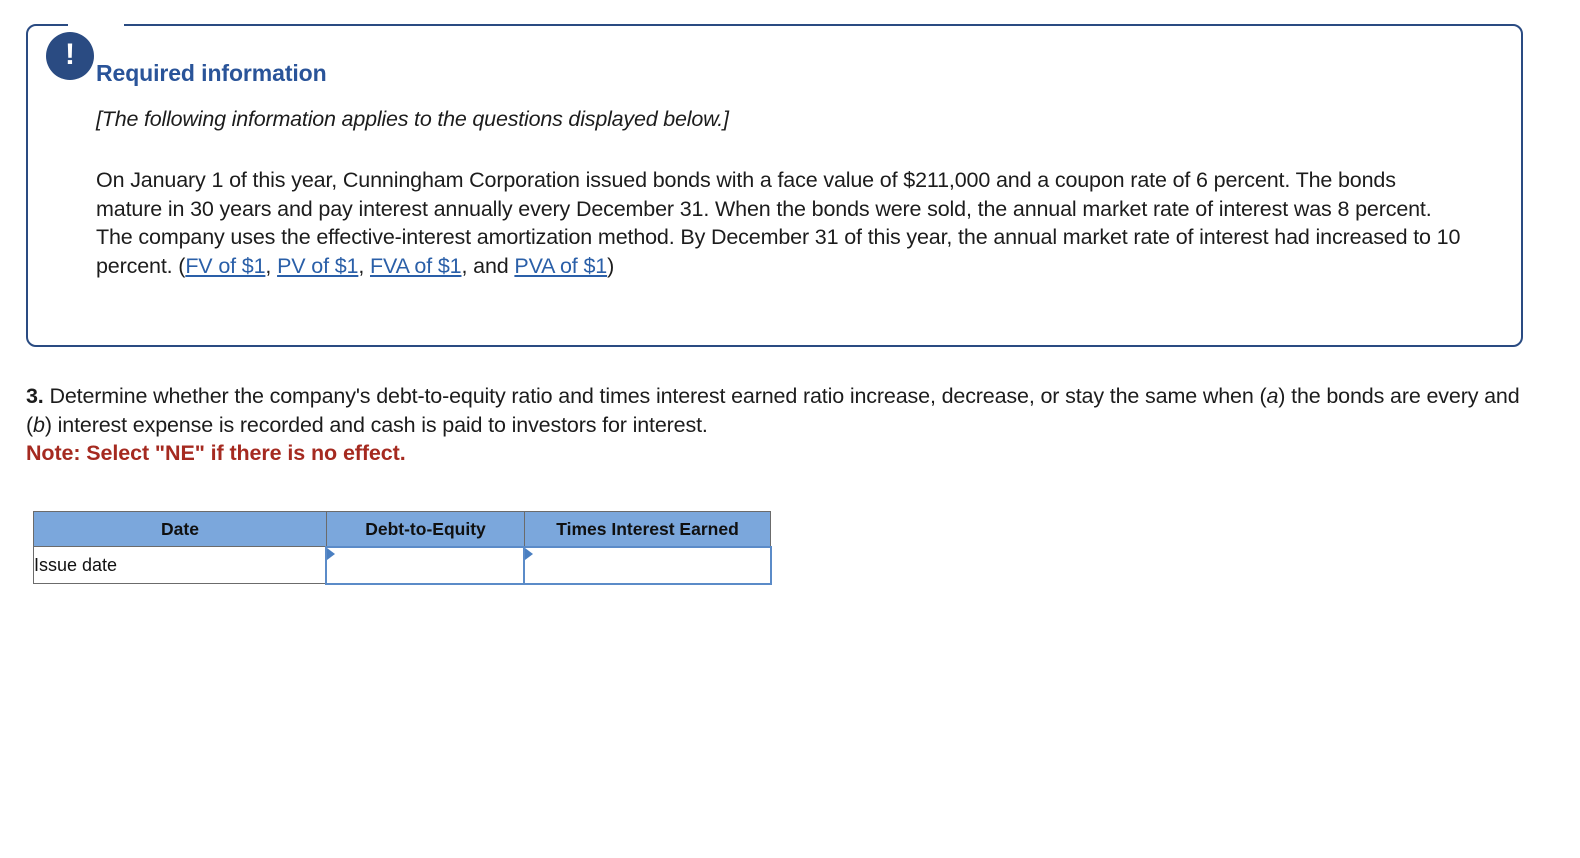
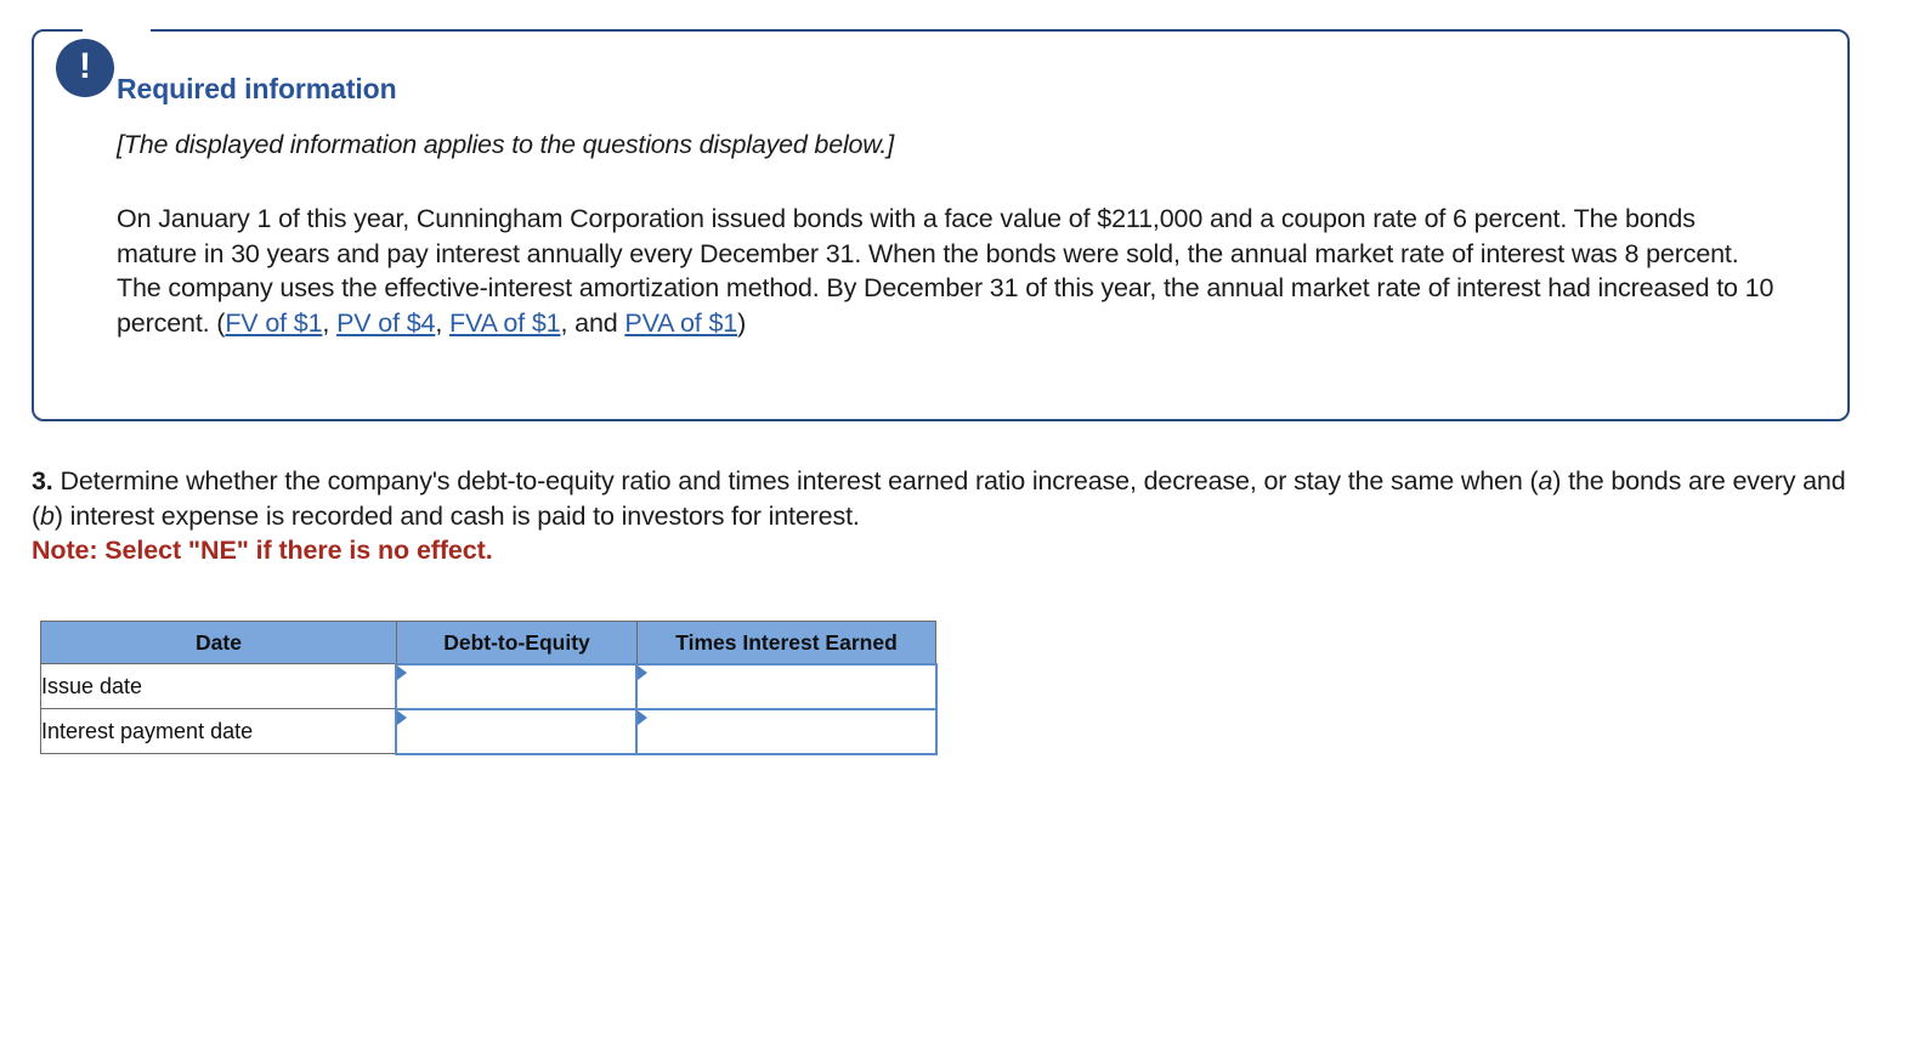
  !
  Required information
- [The following information applies to the questions displayed below.]
+ [The displayed information applies to the questions displayed below.]
- On January 1 of this year, Cunningham Corporation issued bonds with a face value of $211,000 and a coupon rate of 6 percent. The bonds mature in 30 years and pay interest annually every December 31. When the bonds were sold, the annual market rate of interest was 8 percent. The company uses the effective-interest amortization method. By December 31 of this year, the annual market rate of interest had increased to 10 percent. (FV of $1, PV of $1, FVA of $1, and PVA of $1)
+ On January 1 of this year, Cunningham Corporation issued bonds with a face value of $211,000 and a coupon rate of 6 percent. The bonds mature in 30 years and pay interest annually every December 31. When the bonds were sold, the annual market rate of interest was 8 percent. The company uses the effective-interest amortization method. By December 31 of this year, the annual market rate of interest had increased to 10 percent. (FV of $1, PV of $4, FVA of $1, and PVA of $1)
  3. Determine whether the company's debt-to-equity ratio and times interest earned ratio increase, decrease, or stay the same when (a) the bonds are every and (b) interest expense is recorded and cash is paid to investors for interest.
  Note: Select "NE" if there is no effect.
  Date	Debt-to-Equity	Times Interest Earned
  Issue date
+ Interest payment date
